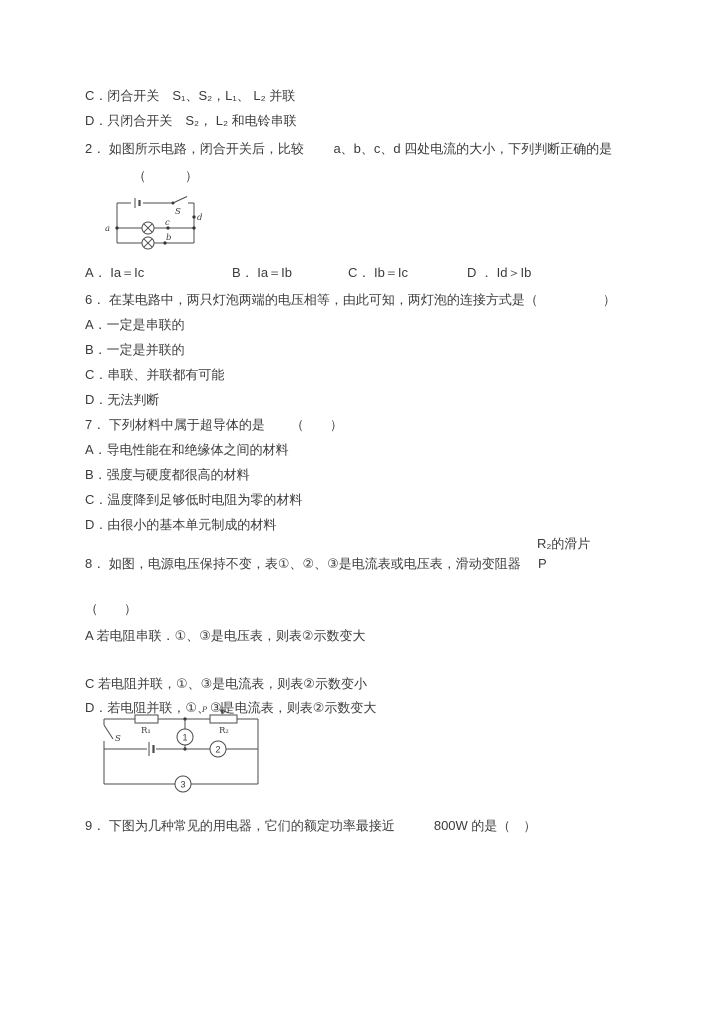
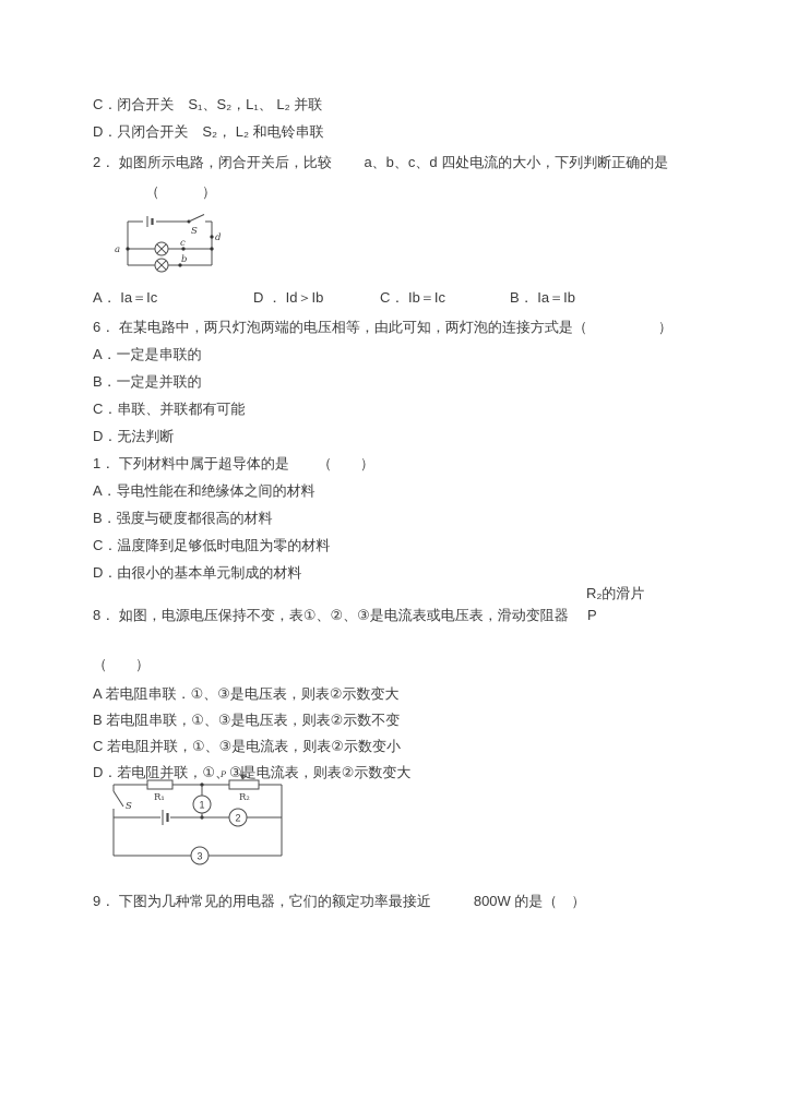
  C．闭合开关 S₁、S₂，L₁、 L₂ 并联
  D．只闭合开关 S₂， L₂ 和电铃串联
  2． 如图所示电路，闭合开关后，比较 a、b、c、d 四处电流的大小，下列判断正确的是
  （ ）
  S
  d
  a
  c
  b
  A． Ia＝Ic
- B． Ia＝Ib
+ D ． Id＞Ib
  C． Ib＝Ic
- D ． Id＞Ib
+ B． Ia＝Ib
  6． 在某电路中，两只灯泡两端的电压相等，由此可知，两灯泡的连接方式是（ ）
  A．一定是串联的
  B．一定是并联的
  C．串联、并联都有可能
  D．无法判断
- 7． 下列材料中属于超导体的是 （ ）
+ 1． 下列材料中属于超导体的是 （ ）
  A．导电性能在和绝缘体之间的材料
  B．强度与硬度都很高的材料
  C．温度降到足够低时电阻为零的材料
  D．由很小的基本单元制成的材料
  R₂的滑片
  8． 如图，电源电压保持不变，表①、②、③是电流表或电压表，滑动变阻器
  P
  （ ）
  A 若电阻串联．①、③是电压表，则表②示数变大
+ B 若电阻串联，①、③是电压表，则表②示数不变
  C 若电阻并联，①、③是电流表，则表②示数变小
  D．若电阻并联，①、③是电流表，则表②示数变大
  R₁
  R₂
  P
  1
  S
  2
  3
  9． 下图为几种常见的用电器，它们的额定功率最接近 800W 的是（ ）
